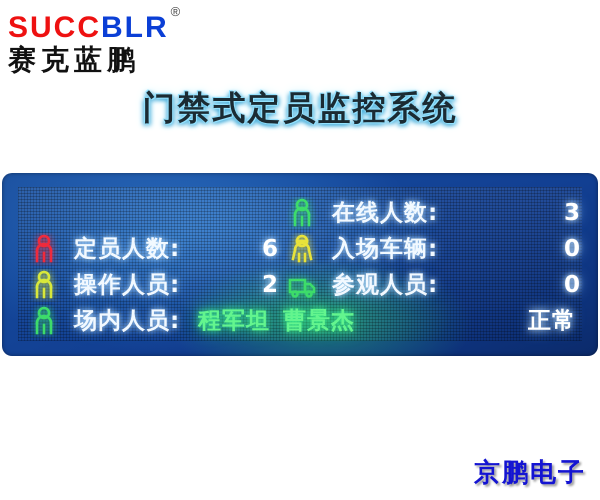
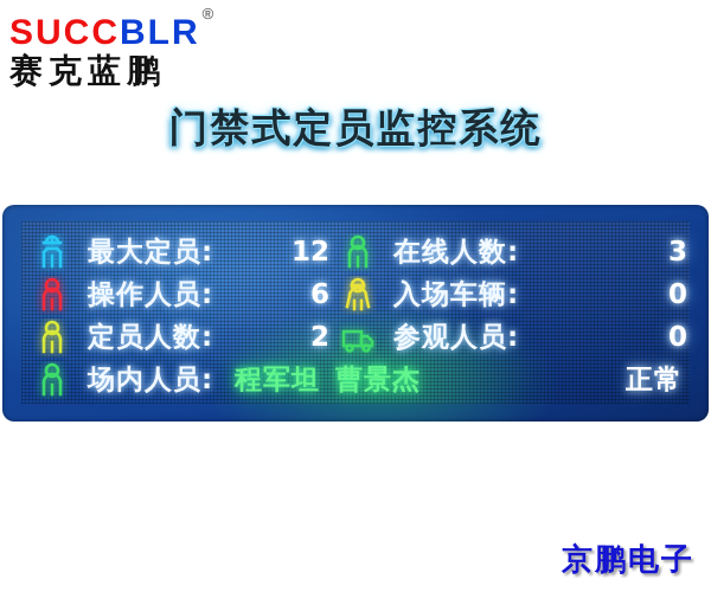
  SUCCBLR ®
  赛克蓝鹏
  门禁式定员监控系统
+ 最大定员:
+ 12
  在线人数:
  3
- 定员人数:
+ 操作人员:
  6
  入场车辆:
  0
- 操作人员:
+ 定员人数:
  2
  参观人员:
  0
  场内人员:
  程军坦 曹景杰
  正常
  京鹏电子
